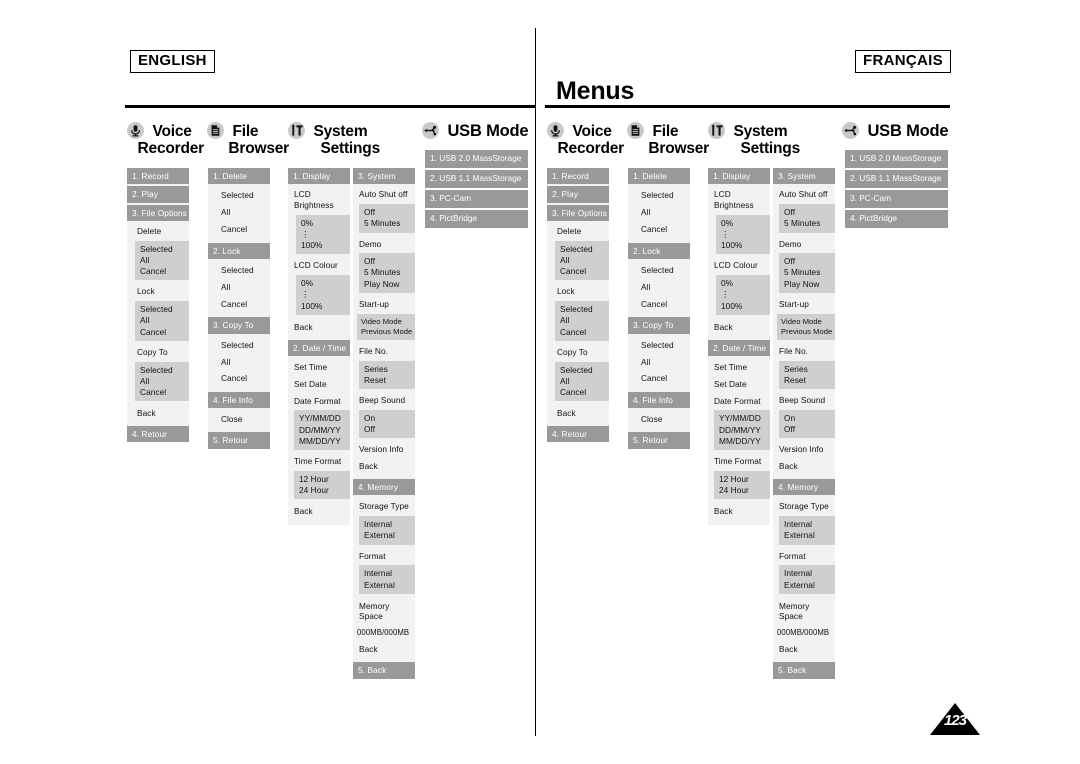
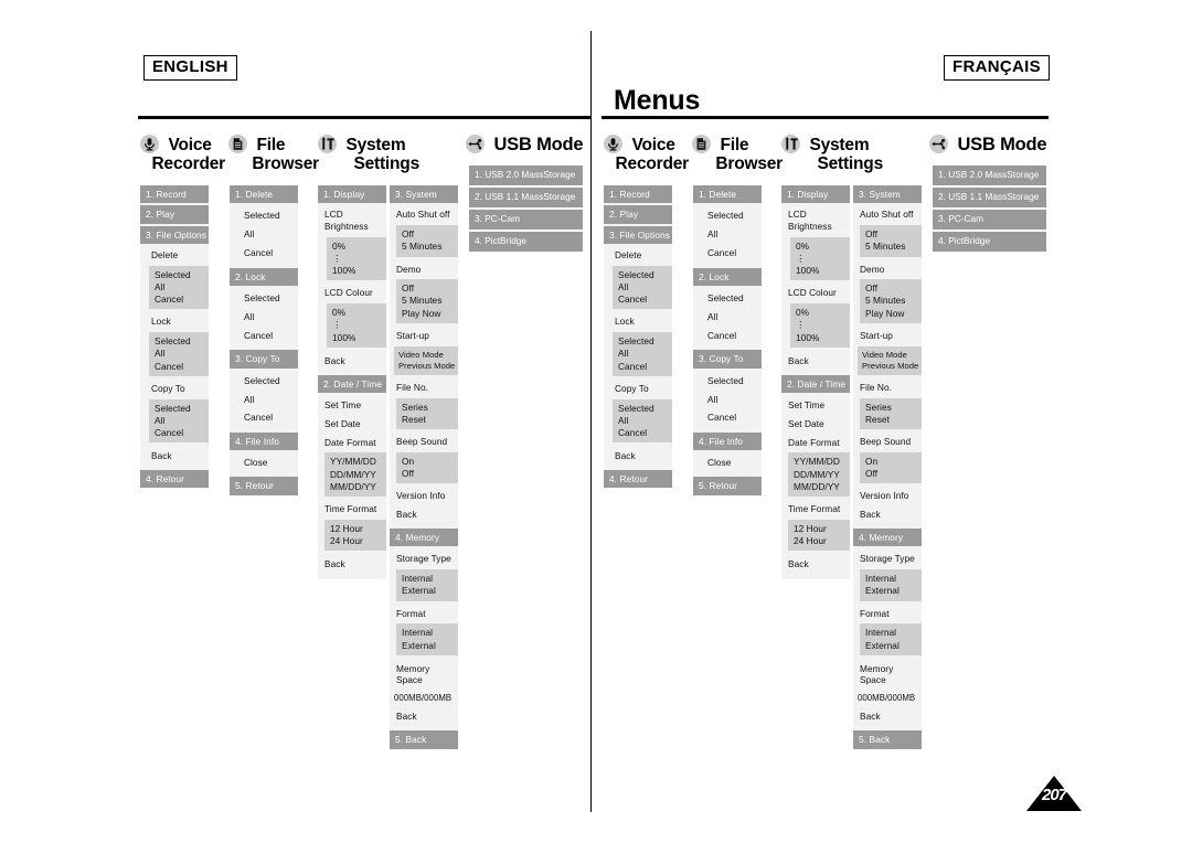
  ENGLISH
  Voice
  Recorder
  File
  Browser
  System
  Settings
  USB Mode
  1. Record
  2. Play
  3. File Options
  Delete
  Selected
  All
  Cancel
  Lock
  Selected
  All
  Cancel
  Copy To
  Selected
  All
  Cancel
  Back
  4. Retour
  1. Delete
  Selected
  All
  Cancel
  2. Lock
  Selected
  All
  Cancel
  3. Copy To
  Selected
  All
  Cancel
  4. File Info
  Close
  5. Retour
  1. Display
  LCD Brightness
  0%
  ⋮
  100%
  LCD Colour
  0%
  ⋮
  100%
  Back
  2. Date / Time
  Set Time
  Set Date
  Date Format
  YY/MM/DD
  DD/MM/YY
  MM/DD/YY
  Time Format
  12 Hour
  24 Hour
  Back
  3. System
  Auto Shut off
  Off
  5 Minutes
  Demo
  Off
  5 Minutes
  Play Now
  Start-up
  Video Mode
  Previous Mode
  File No.
  Series
  Reset
  Beep Sound
  On
  Off
  Version Info
  Back
  4. Memory
  Storage Type
  Internal
  External
  Format
  Internal
  External
  Memory Space
  000MB/000MB
  Back
  5. Back
  1. USB 2.0 MassStorage
  2. USB 1.1 MassStorage
  3. PC-Cam
  4. PictBridge
  FRANÇAIS
  Menus
  Voice
  Recorder
  File
  Browser
  System
  Settings
  USB Mode
  1. Record
  2. Play
  3. File Options
  Delete
  Selected
  All
  Cancel
  Lock
  Selected
  All
  Cancel
  Copy To
  Selected
  All
  Cancel
  Back
  4. Retour
  1. Delete
  Selected
  All
  Cancel
  2. Lock
  Selected
  All
  Cancel
  3. Copy To
  Selected
  All
  Cancel
  4. File Info
  Close
  5. Retour
  1. Display
  LCD Brightness
  0%
  ⋮
  100%
  LCD Colour
  0%
  ⋮
  100%
  Back
  2. Date / Time
  Set Time
  Set Date
  Date Format
  YY/MM/DD
  DD/MM/YY
  MM/DD/YY
  Time Format
  12 Hour
  24 Hour
  Back
  3. System
  Auto Shut off
  Off
  5 Minutes
  Demo
  Off
  5 Minutes
  Play Now
  Start-up
  Video Mode
  Previous Mode
  File No.
  Series
  Reset
  Beep Sound
  On
  Off
  Version Info
  Back
  4. Memory
  Storage Type
  Internal
  External
  Format
  Internal
  External
  Memory Space
  000MB/000MB
  Back
  5. Back
  1. USB 2.0 MassStorage
  2. USB 1.1 MassStorage
  3. PC-Cam
  4. PictBridge
- 123
+ 207
